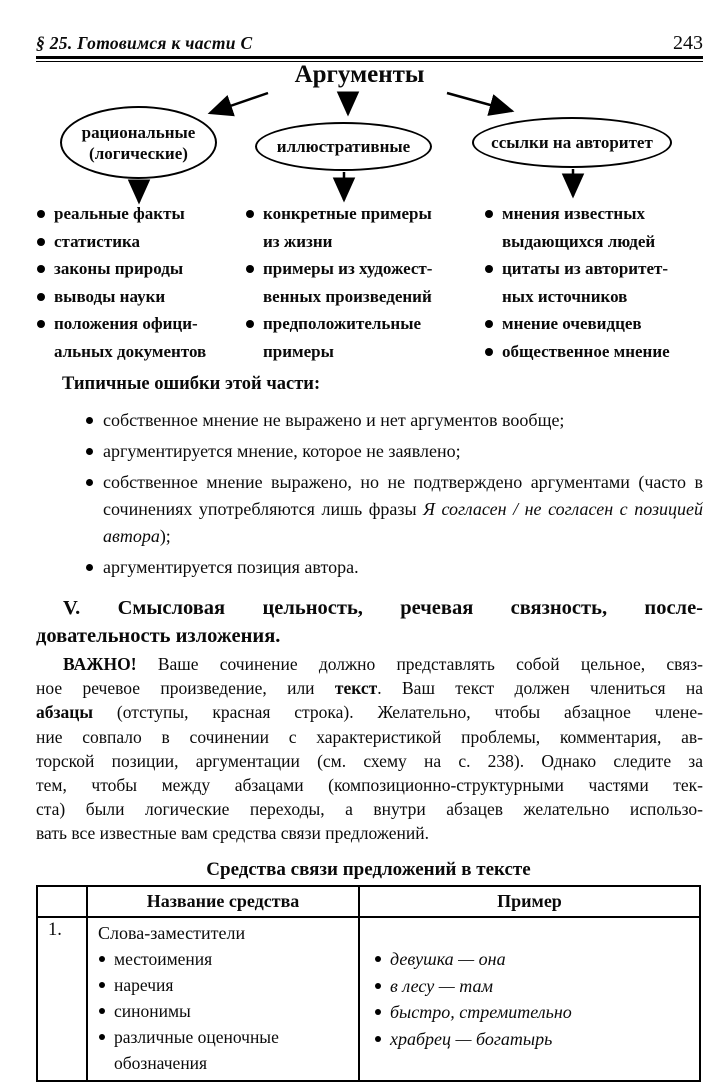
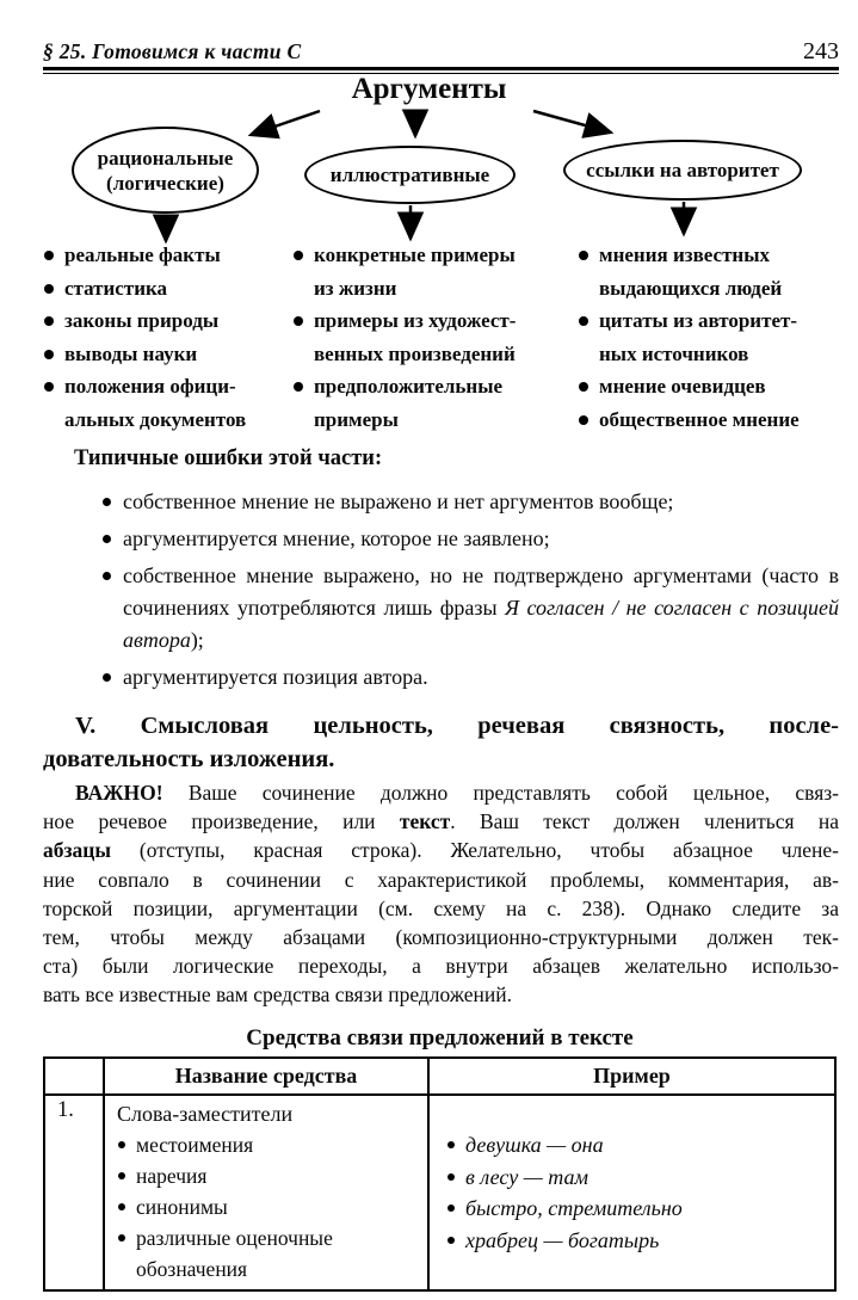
  § 25. Готовимся к части С
  243
  Аргументы
  рациональные
  (логические)
  иллюстративные
  ссылки на авторитет
  реальные факты
  статистика
  законы природы
  выводы науки
  положения офици-
  альных документов
  конкретные примеры
  из жизни
  примеры из художест-
  венных произведений
  предположительные
  примеры
  мнения известных
  выдающихся людей
  цитаты из авторитет-
  ных источников
  мнение очевидцев
  общественное мнение
  Типичные ошибки этой части:
  собственное мнение не выражено и нет аргументов вообще;
  аргументируется мнение, которое не заявлено;
  собственное мнение выражено, но не подтверждено аргументами (часто в сочинениях употребляются лишь фразы Я согласен / не согласен с позицией автора);
  аргументируется позиция автора.
  V. Смысловая цельность, речевая связность, после-
  довательность изложения.
  ВАЖНО! Ваше сочинение должно представлять собой цельное, связ-
  ное речевое произведение, или текст. Ваш текст должен члениться на
  абзацы (отступы, красная строка). Желательно, чтобы абзацное члене-
  ние совпало в сочинении с характеристикой проблемы, комментария, ав-
  торской позиции, аргументации (см. схему на с. 238). Однако следите за
- тем, чтобы между абзацами (композиционно-структурными частями тек-
+ тем, чтобы между абзацами (композиционно-структурными должен тек-
  ста) были логические переходы, а внутри абзацев желательно использо-
  вать все известные вам средства связи предложений.
  Средства связи предложений в тексте
  	Название средства	Пример
  1.	Слова-заместители местоимениянаречиясинонимыразличные оценочные обозначения	девушка — онав лесу — тамбыстро, стремительнохрабрец — богатырь
